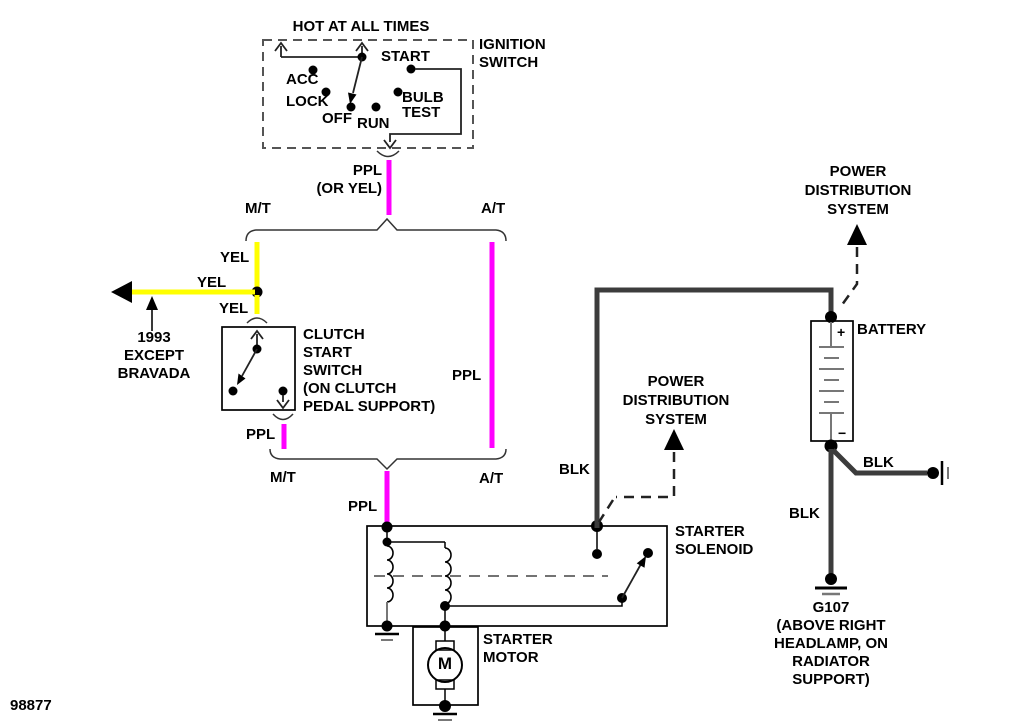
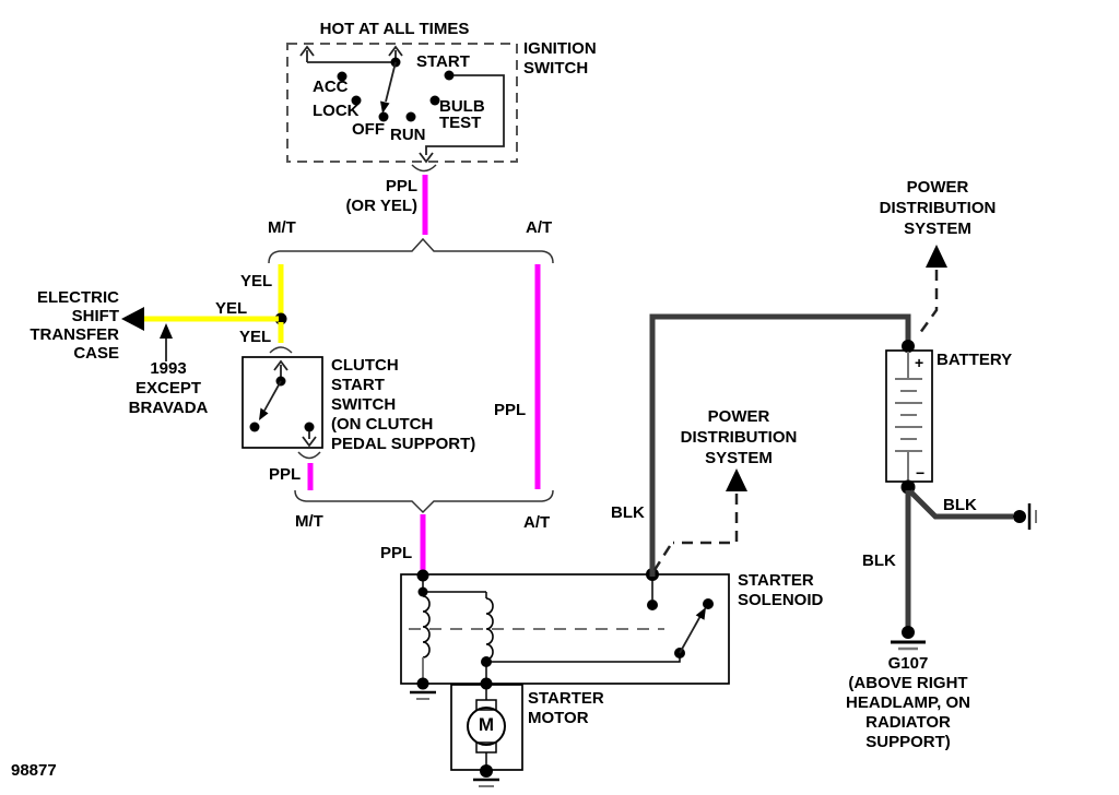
  HOT AT ALL TIMES
  IGNITION
  SWITCH
  ACC
  LOCK
  OFF
  RUN
  START
  BULB
  TEST
  PPL
  (OR YEL)
  M/T
  A/T
  YEL
  YEL
  YEL
+ ELECTRIC
+ SHIFT
+ TRANSFER
+ CASE
  1993
  EXCEPT
  BRAVADA
  CLUTCH
  START
  SWITCH
  (ON CLUTCH
  PEDAL SUPPORT)
  PPL
  PPL
  M/T
  A/T
  PPL
  BLK
  POWER
  DISTRIBUTION
  SYSTEM
  POWER
  DISTRIBUTION
  SYSTEM
  BATTERY
  +
  −
  BLK
  BLK
  G107
  (ABOVE RIGHT
  HEADLAMP, ON
  RADIATOR SUPPORT)
  STARTER
  SOLENOID
  STARTER
  MOTOR
  M
  98877
